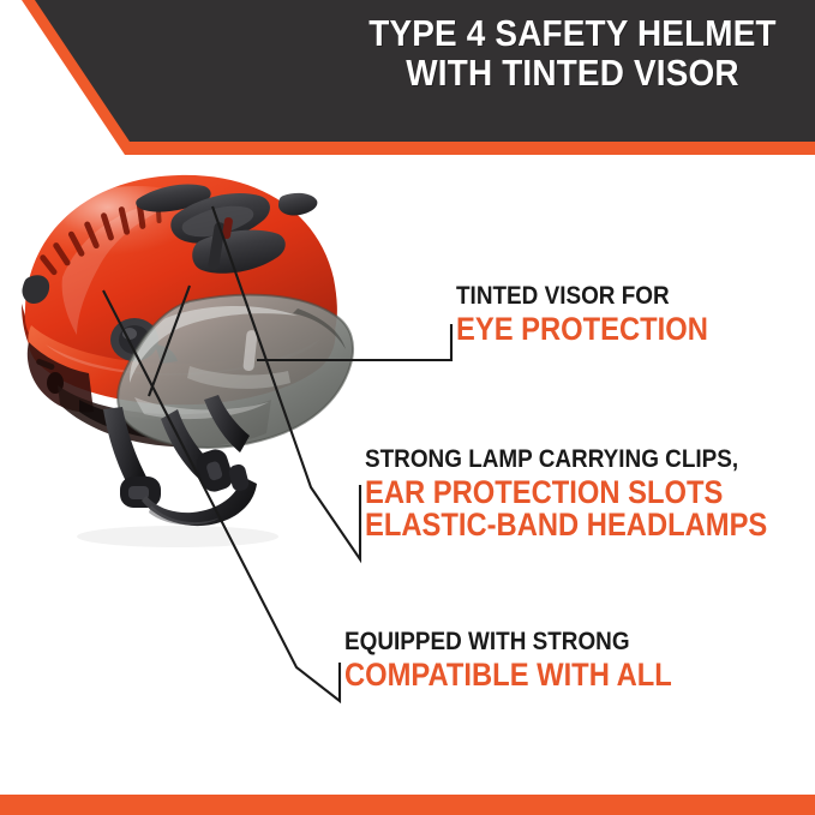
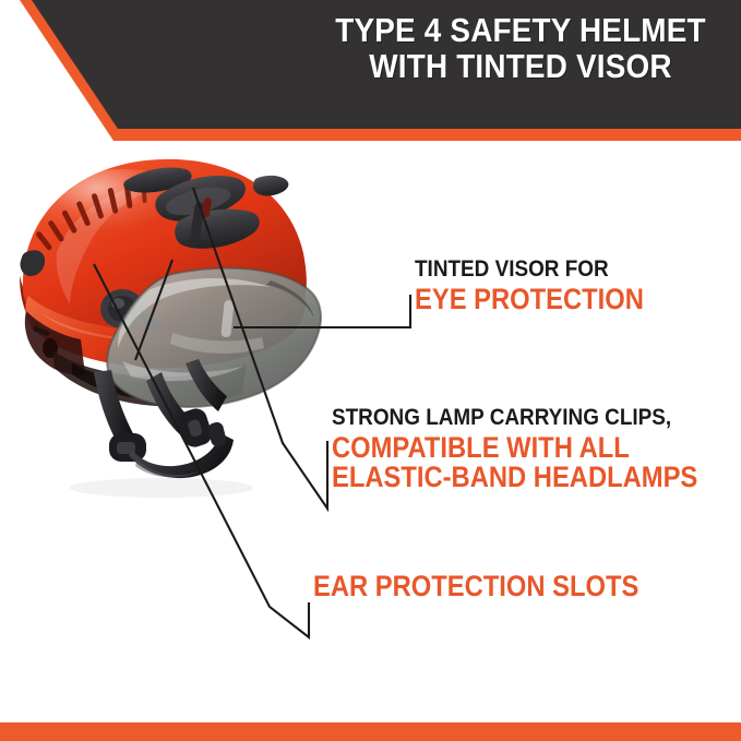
  TYPE 4 SAFETY HELMET
  WITH TINTED VISOR
  TINTED VISOR FOR
  EYE PROTECTION
  STRONG LAMP CARRYING CLIPS,
- EAR PROTECTION SLOTS
+ COMPATIBLE WITH ALL
  ELASTIC-BAND HEADLAMPS
- EQUIPPED WITH STRONG
- COMPATIBLE WITH ALL
+ EAR PROTECTION SLOTS
